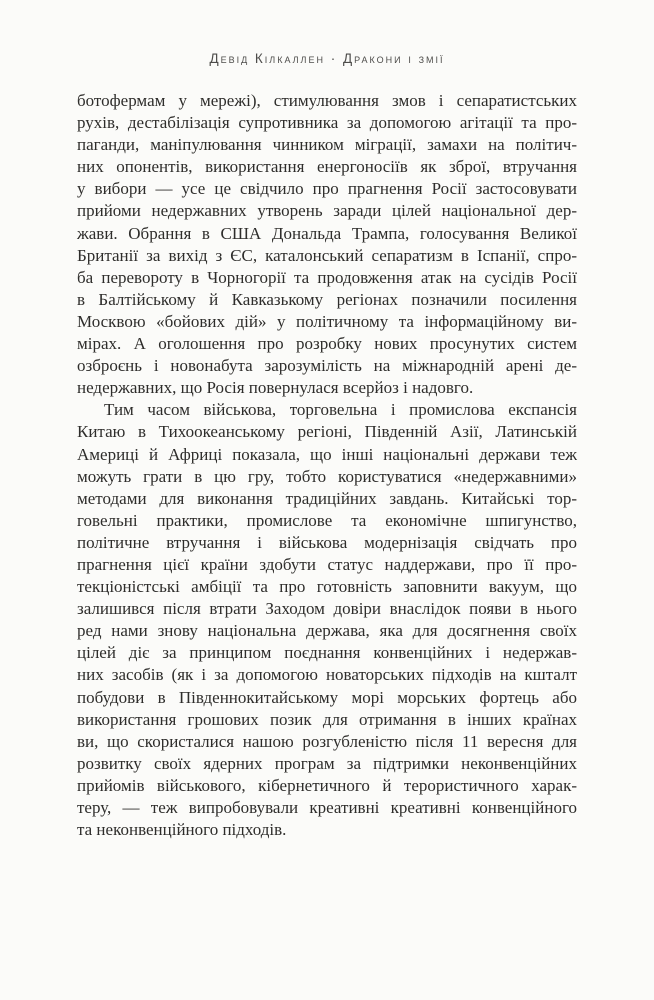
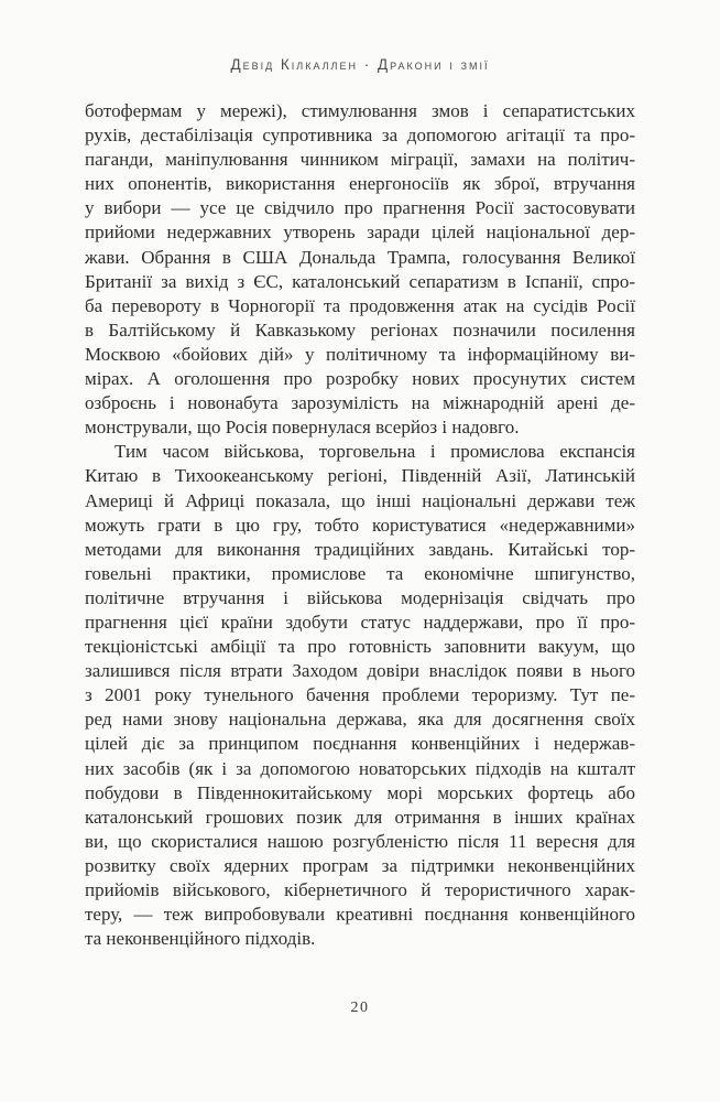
  Девід Кілкаллен · Дракони і змії
  ботофермам у мережі), стимулювання змов і сепаратистських
  рухів, дестабілізація супротивника за допомогою агітації та про-
  паганди, маніпулювання чинником міграції, замахи на політич-
  них опонентів, використання енергоносіїв як зброї, втручання
  у вибори — усе це свідчило про прагнення Росії застосовувати
  прийоми недержавних утворень заради цілей національної дер-
  жави. Обрання в США Дональда Трампа, голосування Великої
  Британії за вихід з ЄС, каталонський сепаратизм в Іспанії, спро-
  ба перевороту в Чорногорії та продовження атак на сусідів Росії
  в Балтійському й Кавказькому регіонах позначили посилення
  Москвою «бойових дій» у політичному та інформаційному ви-
  мірах. А оголошення про розробку нових просунутих систем
  озброєнь і новонабута зарозумілість на міжнародній арені де-
- недержавних, що Росія повернулася всерйоз і надовго.
+ монстрували, що Росія повернулася всерйоз і надовго.
  Тим часом військова, торговельна і промислова експансія
  Китаю в Тихоокеанському регіоні, Південній Азії, Латинській
  Америці й Африці показала, що інші національні держави теж
  можуть грати в цю гру, тобто користуватися «недержавними»
  методами для виконання традиційних завдань. Китайські тор-
  говельні практики, промислове та економічне шпигунство,
  політичне втручання і військова модернізація свідчать про
  прагнення цієї країни здобути статус наддержави, про її про-
  текціоністські амбіції та про готовність заповнити вакуум, що
  залишився після втрати Заходом довіри внаслідок появи в нього
+ з 2001 року тунельного бачення проблеми тероризму. Тут пе-
  ред нами знову національна держава, яка для досягнення своїх
  цілей діє за принципом поєднання конвенційних і недержав-
  них засобів (як і за допомогою новаторських підходів на кшталт
  побудови в Південнокитайському морі морських фортець або
- використання грошових позик для отримання в інших країнах
+ каталонський грошових позик для отримання в інших країнах
  ви, що скористалися нашою розгубленістю після 11 вересня для
  розвитку своїх ядерних програм за підтримки неконвенційних
  прийомів військового, кібернетичного й терористичного харак-
- теру, — теж випробовували креативні креативні конвенційного
+ теру, — теж випробовували креативні поєднання конвенційного
  та неконвенційного підходів.
+ 20
